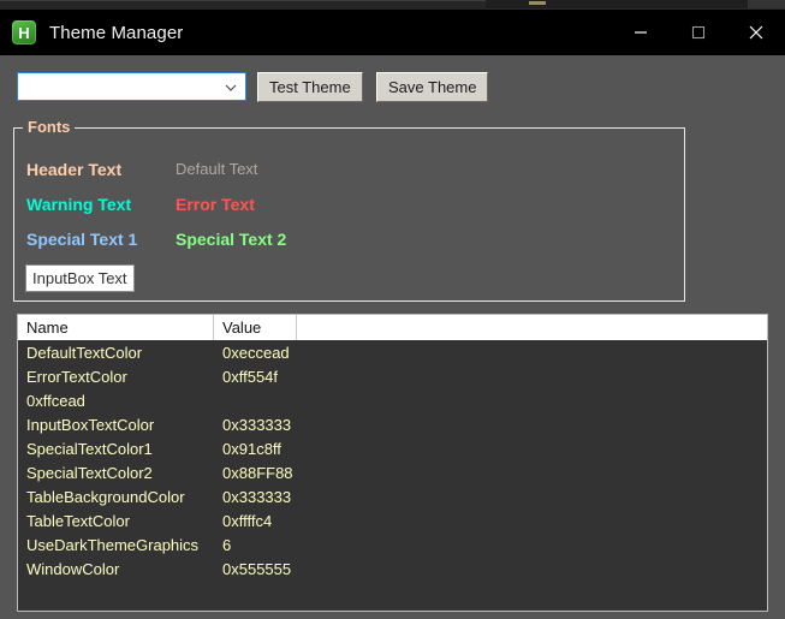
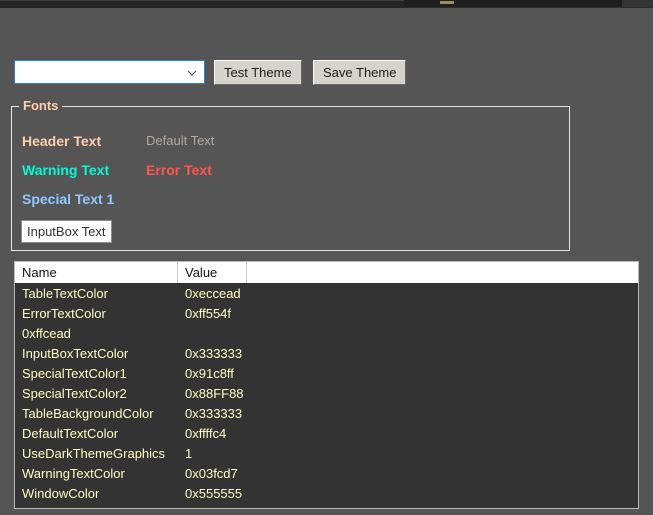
- H
- Theme Manager
  Test Theme
  Save Theme
  Fonts
  Header Text
  Default Text
  Warning Text
  Error Text
  Special Text 1
- Special Text 2
  InputBox Text
  Name
  Value
- DefaultTextColor
+ TableTextColor
  0xeccead
  ErrorTextColor
  0xff554f
  0xffcead
  InputBoxTextColor
  0x333333
  SpecialTextColor1
  0x91c8ff
  SpecialTextColor2
  0x88FF88
  TableBackgroundColor
  0x333333
- TableTextColor
+ DefaultTextColor
  0xffffc4
  UseDarkThemeGraphics
- 6
+ 1
+ WarningTextColor
+ 0x03fcd7
  WindowColor
  0x555555
